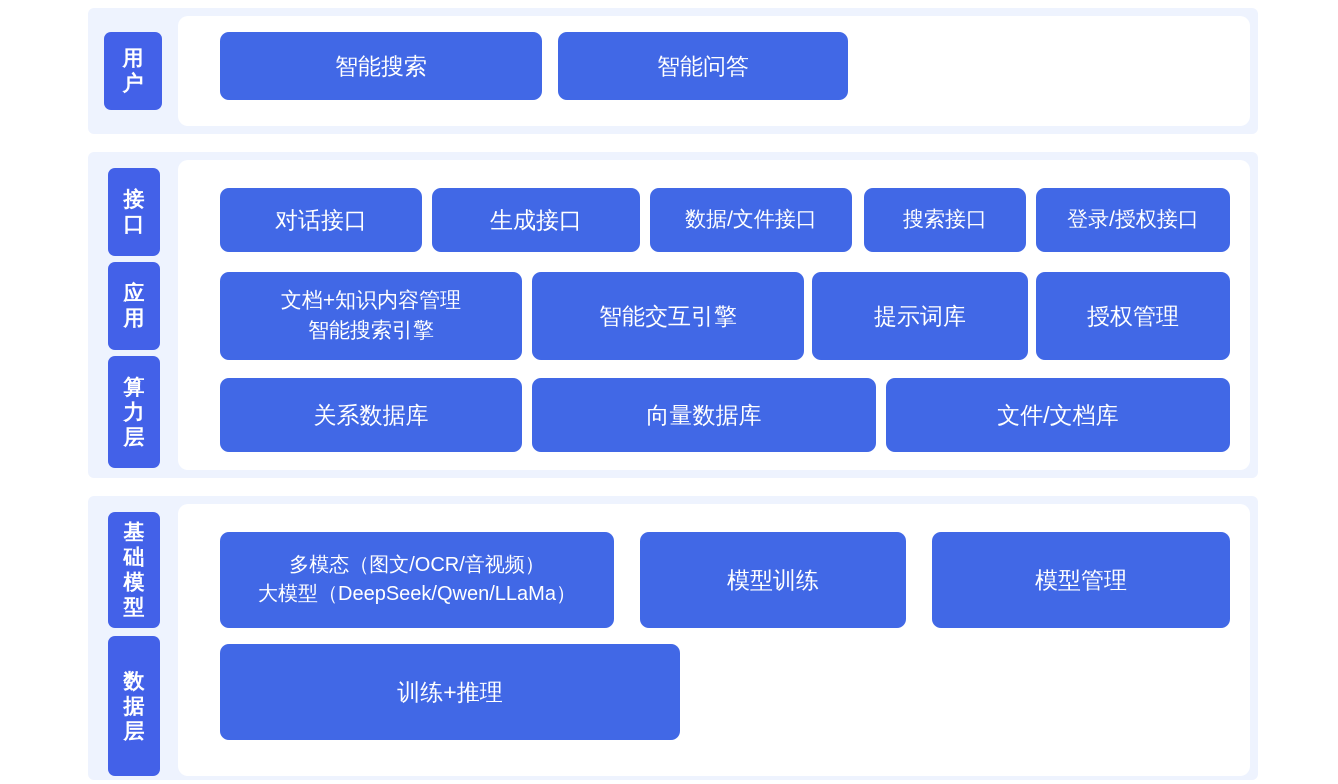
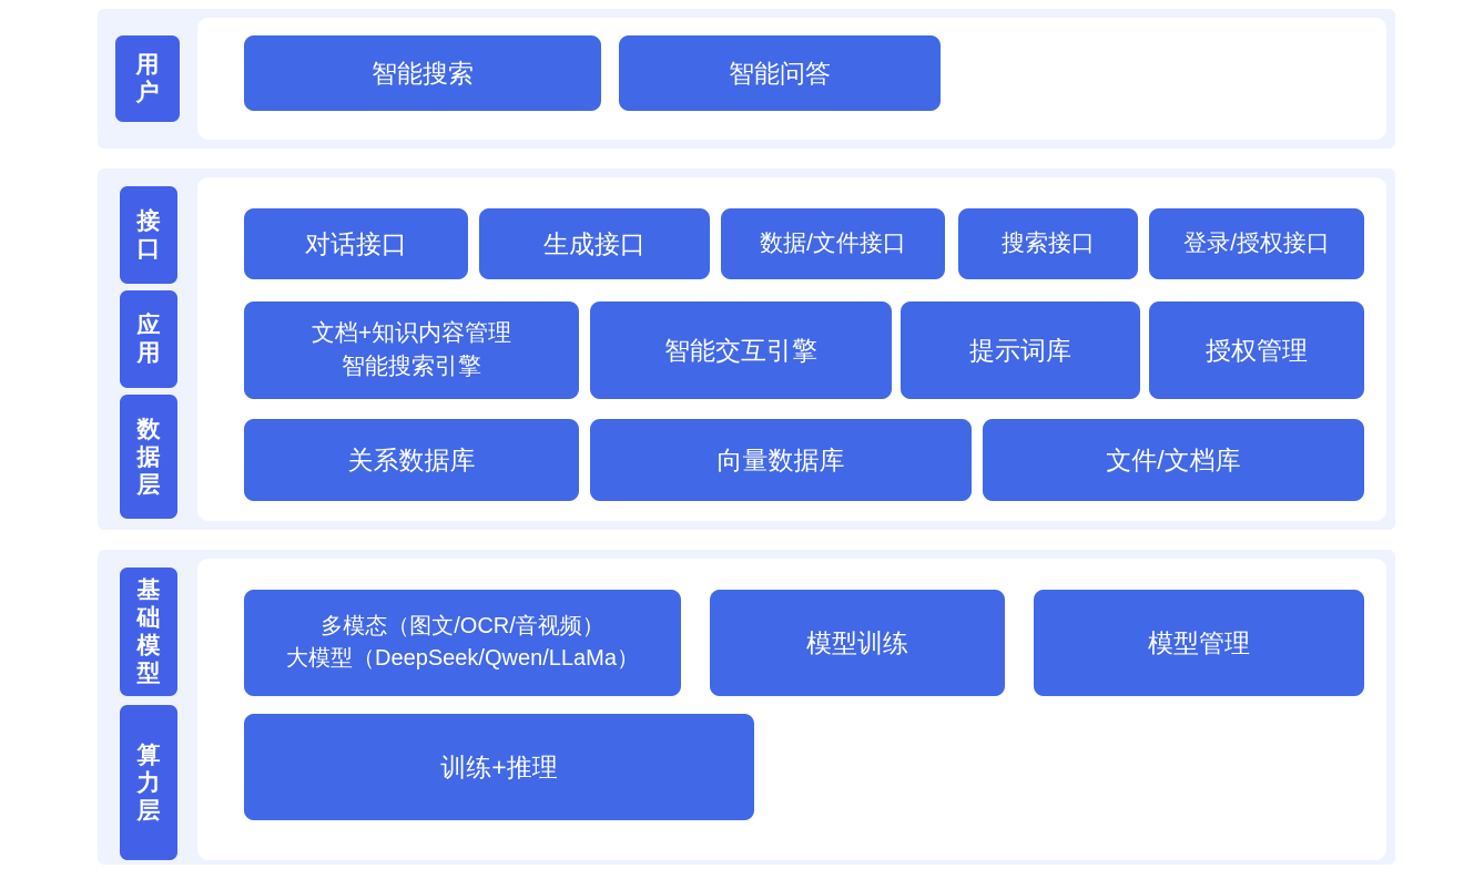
  用户
  智能搜索
  智能问答
  接口
  应用
- 算力层
+ 数据层
  对话接口
  生成接口
  数据/文件接口
  搜索接口
  登录/授权接口
  文档+知识内容管理
  智能搜索引擎
  智能交互引擎
  提示词库
  授权管理
  关系数据库
  向量数据库
  文件/文档库
  基础模型
- 数据层
+ 算力层
  多模态（图文/OCR/音视频）
  大模型（DeepSeek/Qwen/LLaMa）
  模型训练
  模型管理
  训练+推理
